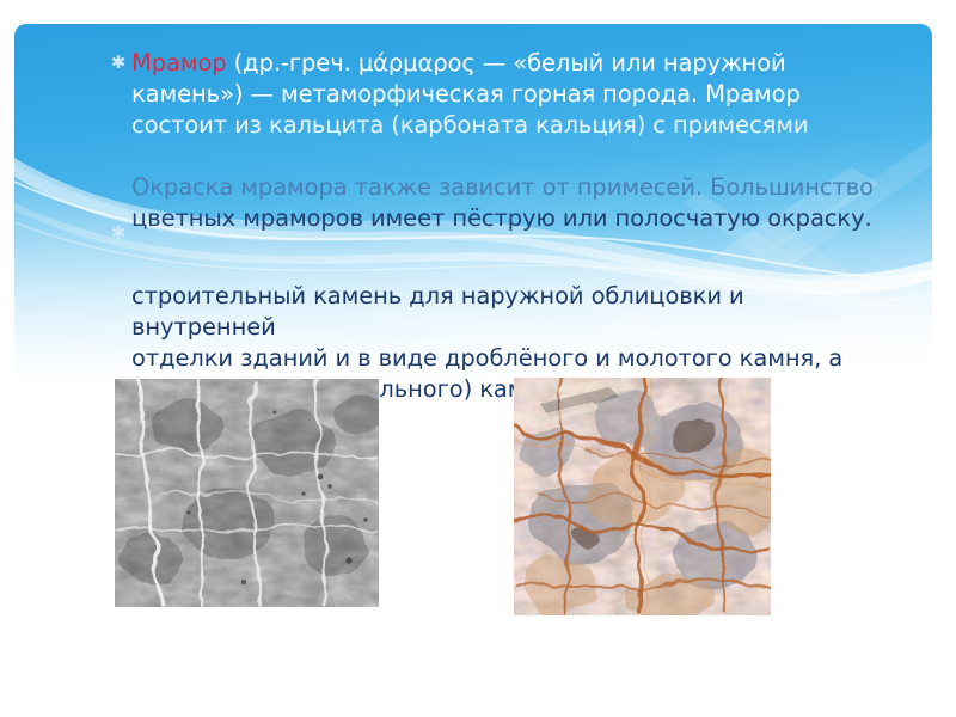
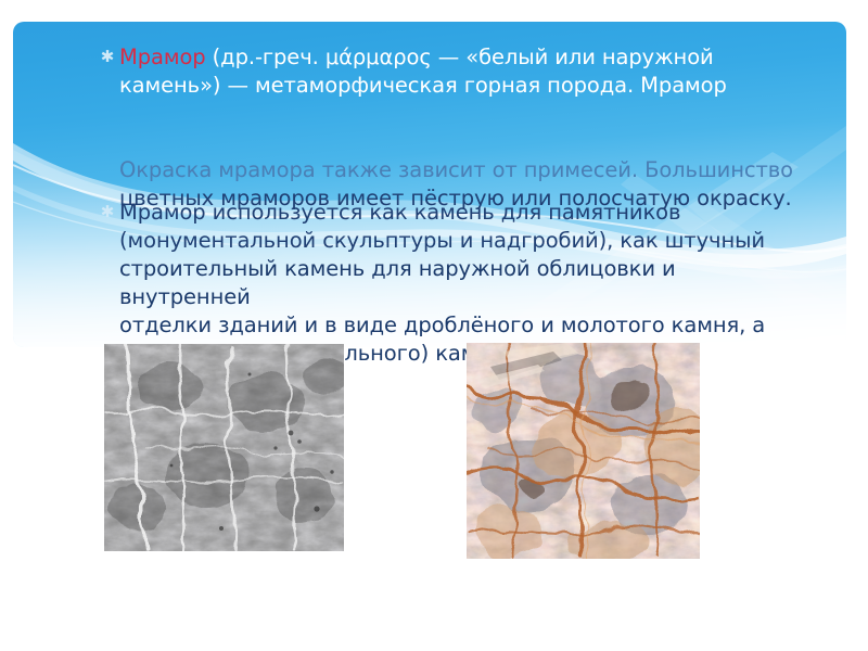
  ✱
  Мрамор (др.-греч. μάρμαρος — «белый или наружной
  камень») — метаморфическая горная порода. Мрамор
- состоит из кальцита (карбоната кальция) с примесями
  Окраска мрамора также зависит от примесей. Большинство
  цветных мраморов имеет пёструю или полосчатую окраску.
  ✱
+ Мрамор используется как камень для памятников
+ (монументальной скульптуры и надгробий), как штучный
  строительный камень для наружной облицовки и внутренней
  отделки зданий и в виде дроблёного и молотого камня, а
